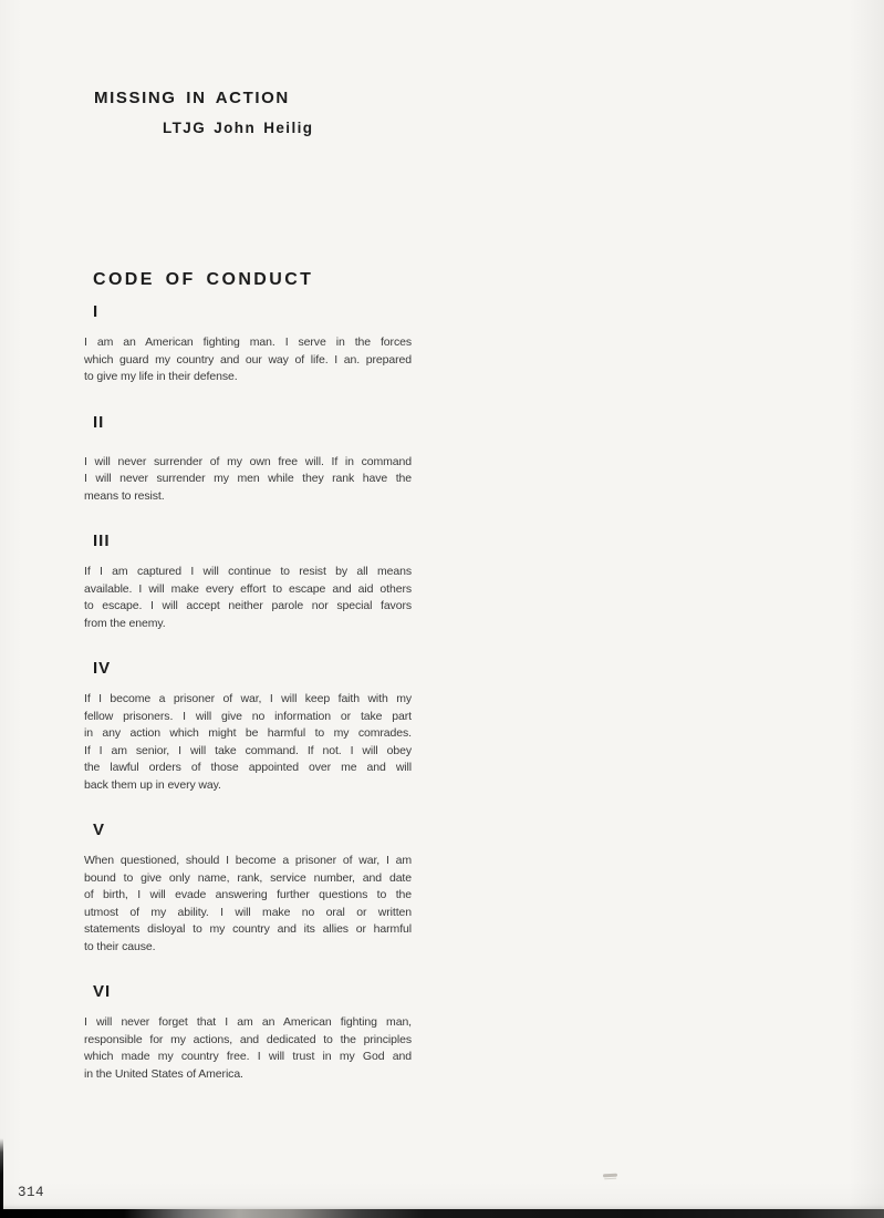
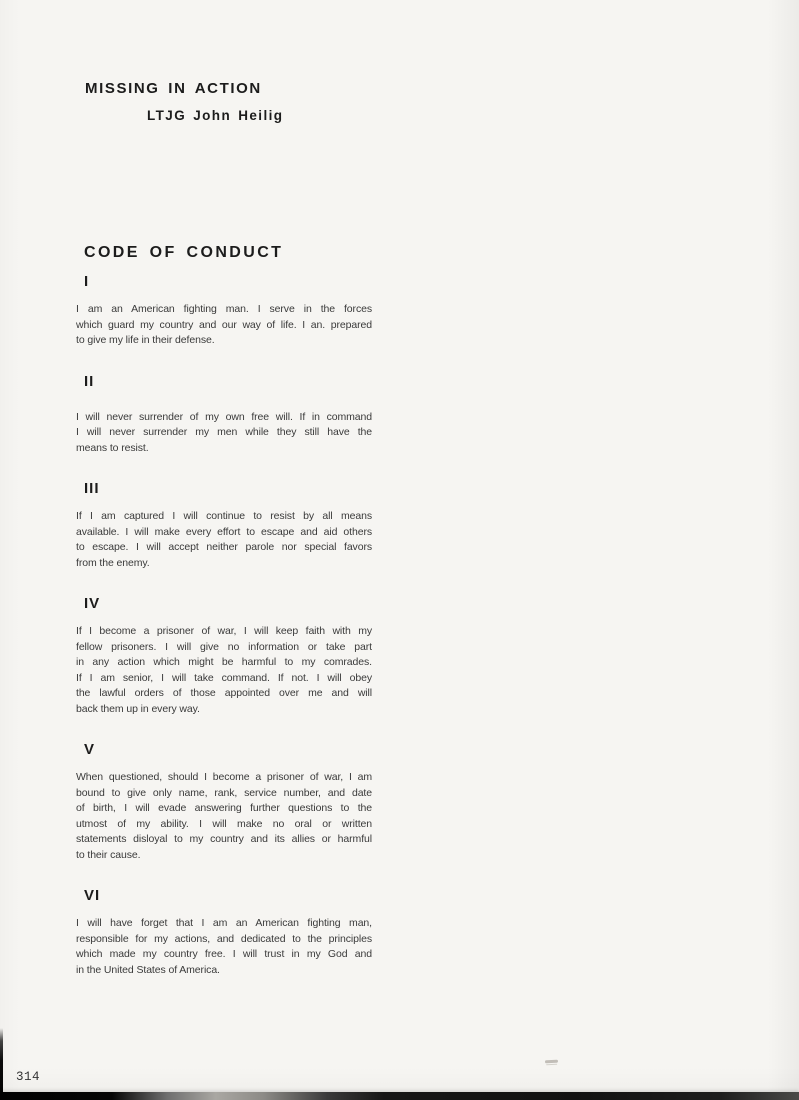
  MISSING IN ACTION
  LTJG John Heilig
  CODE OF CONDUCT
  I
  I am an American fighting man. I serve in the forces
  which guard my country and our way of life. I an. prepared
  to give my life in their defense.
  II
  I will never surrender of my own free will. If in command
- I will never surrender my men while they rank have the
+ I will never surrender my men while they still have the
  means to resist.
  III
  If I am captured I will continue to resist by all means
  available. I will make every effort to escape and aid others
  to escape. I will accept neither parole nor special favors
  from the enemy.
  IV
  If I become a prisoner of war, I will keep faith with my
  fellow prisoners. I will give no information or take part
  in any action which might be harmful to my comrades.
  If I am senior, I will take command. If not. I will obey
  the lawful orders of those appointed over me and will
  back them up in every way.
  V
  When questioned, should I become a prisoner of war, I am
  bound to give only name, rank, service number, and date
  of birth, I will evade answering further questions to the
  utmost of my ability. I will make no oral or written
  statements disloyal to my country and its allies or harmful
  to their cause.
  VI
- I will never forget that I am an American fighting man,
+ I will have forget that I am an American fighting man,
  responsible for my actions, and dedicated to the principles
  which made my country free. I will trust in my God and
  in the United States of America.
  314
